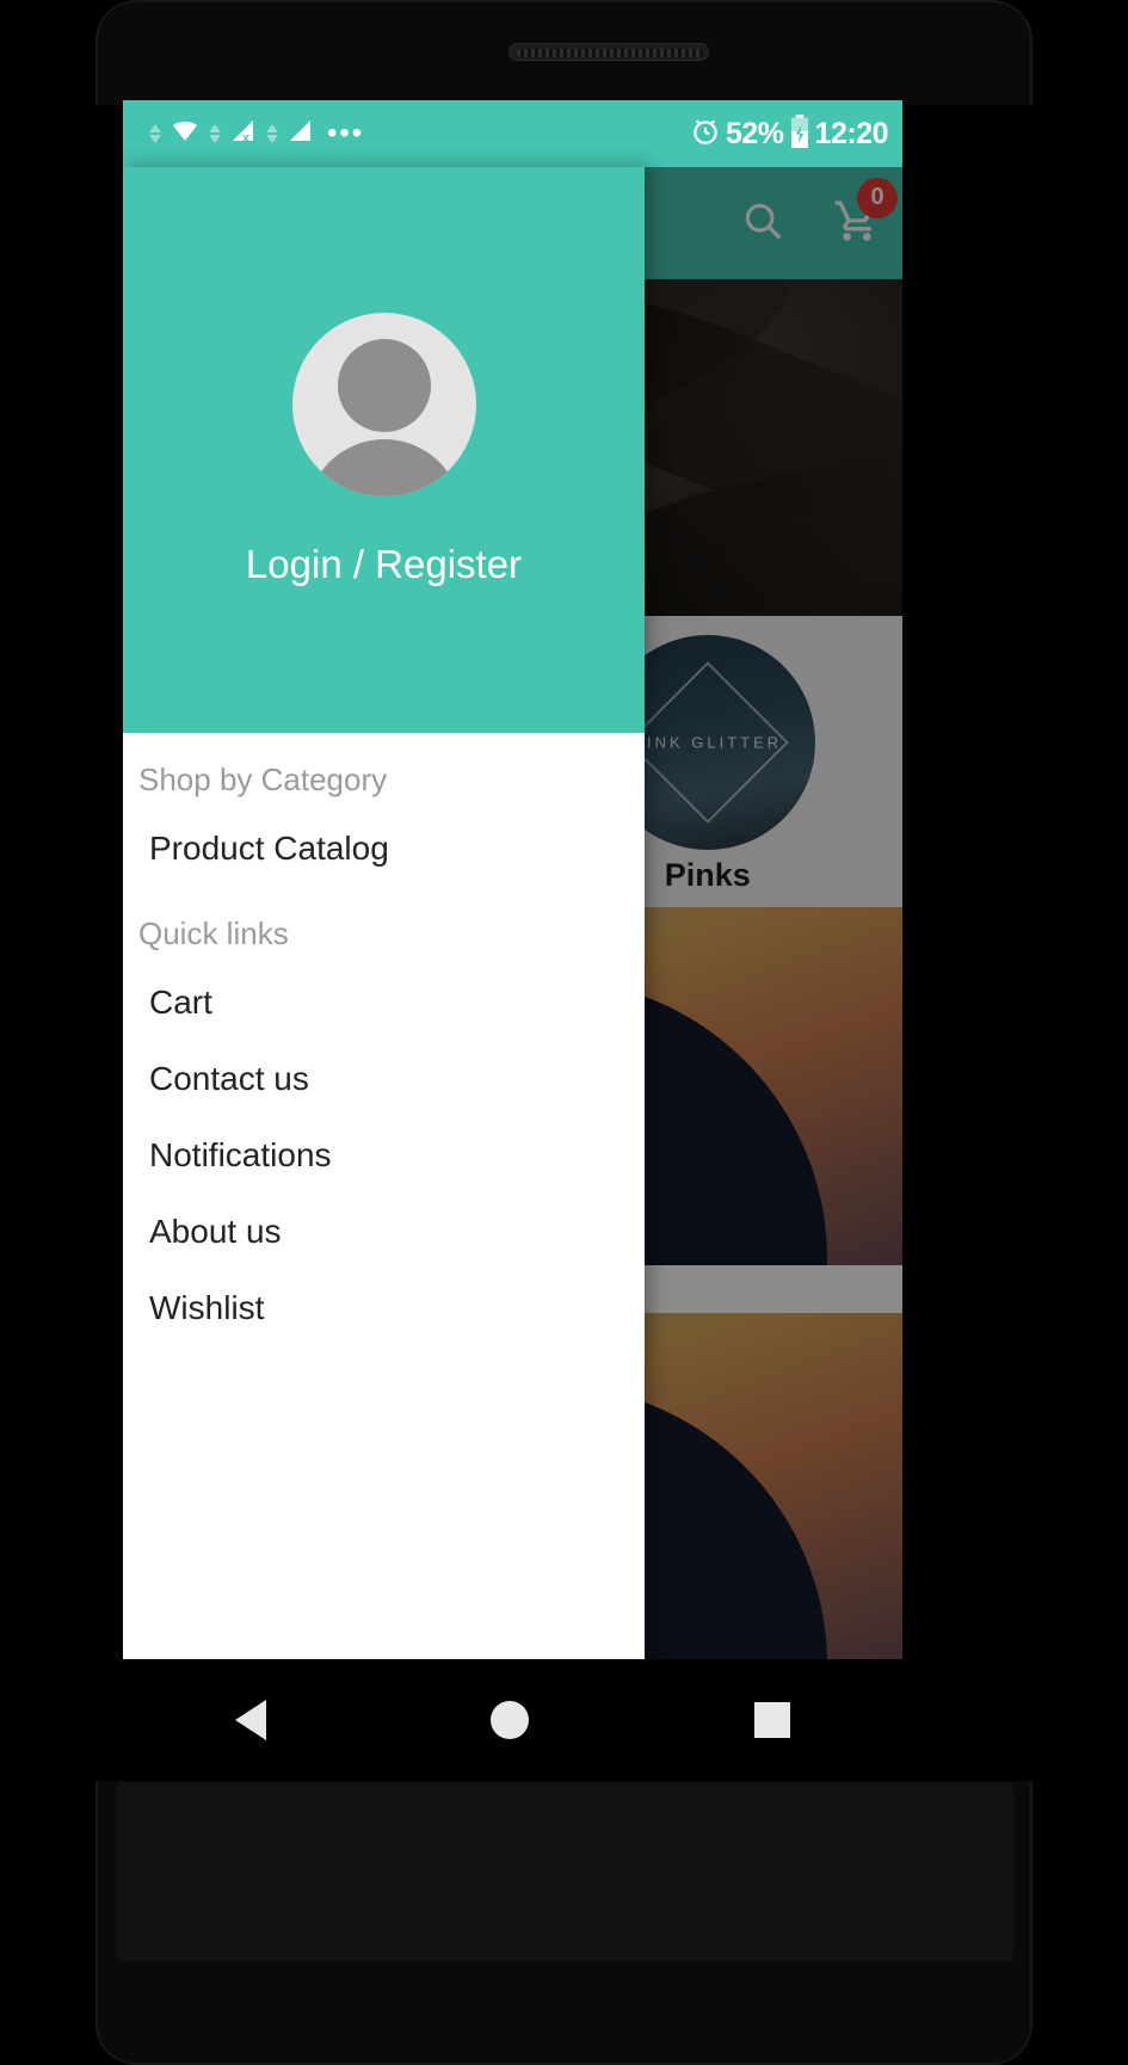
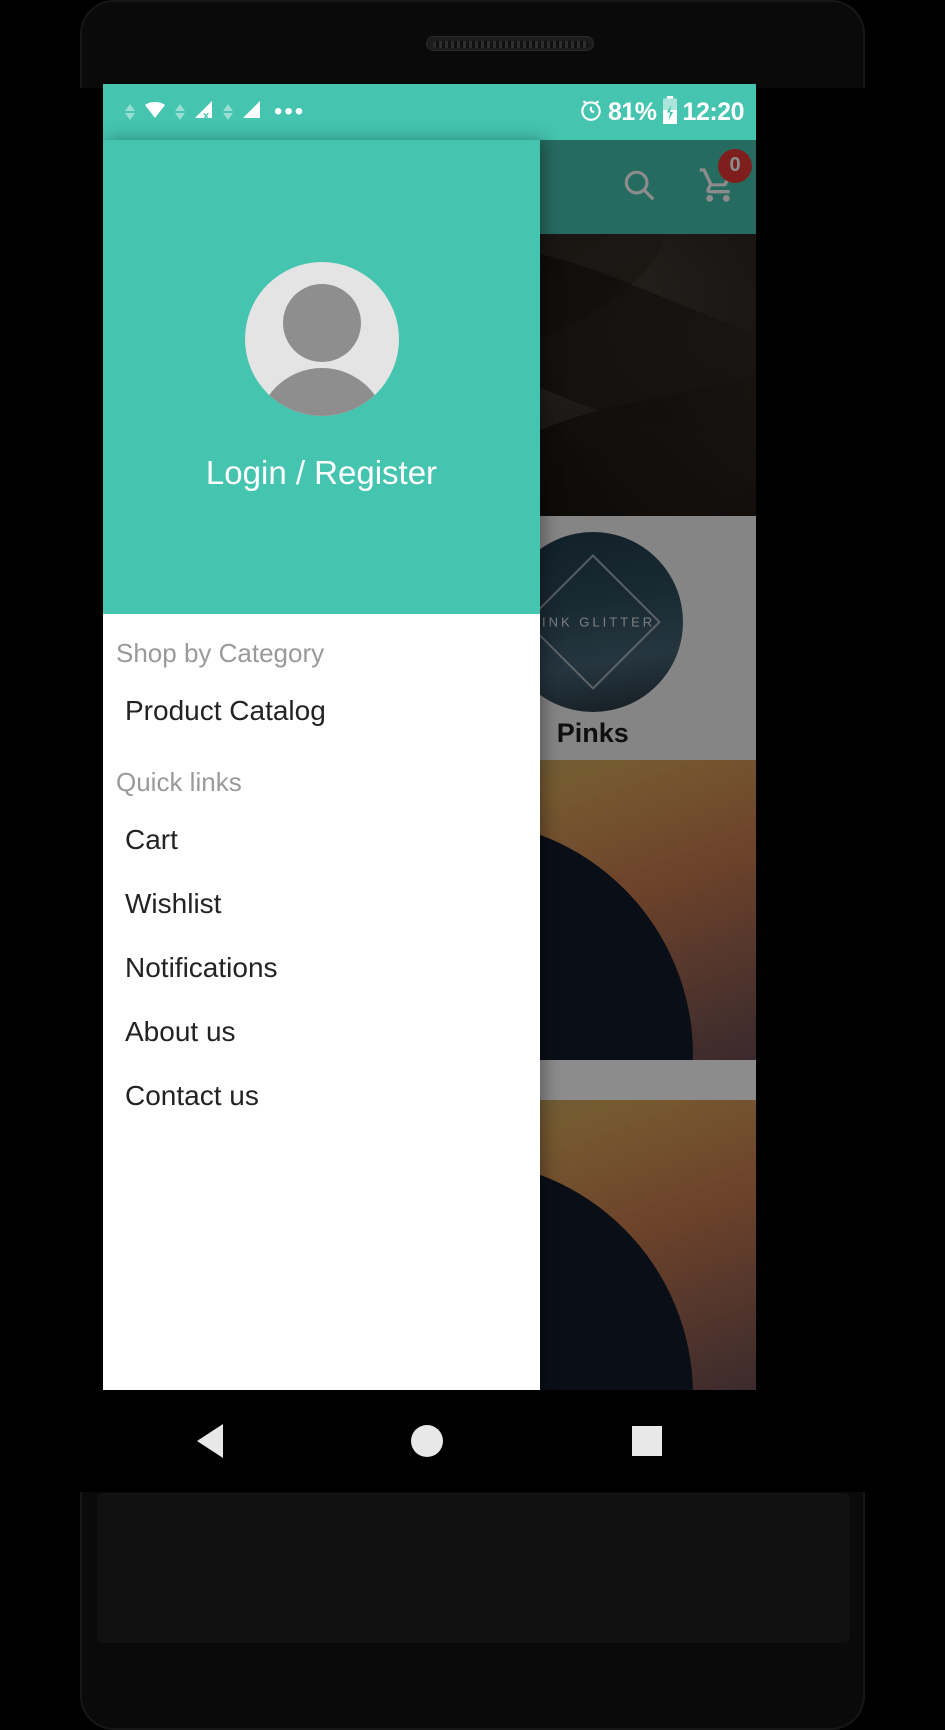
  0
  INK GLITTER
  Pinks
  x
  •••
- 52%
+ 81%
  12:20
  Login / Register
  Shop by Category
  Product Catalog
  Quick links
  Cart
- Contact us
+ Wishlist
  Notifications
  About us
- Wishlist
+ Contact us
